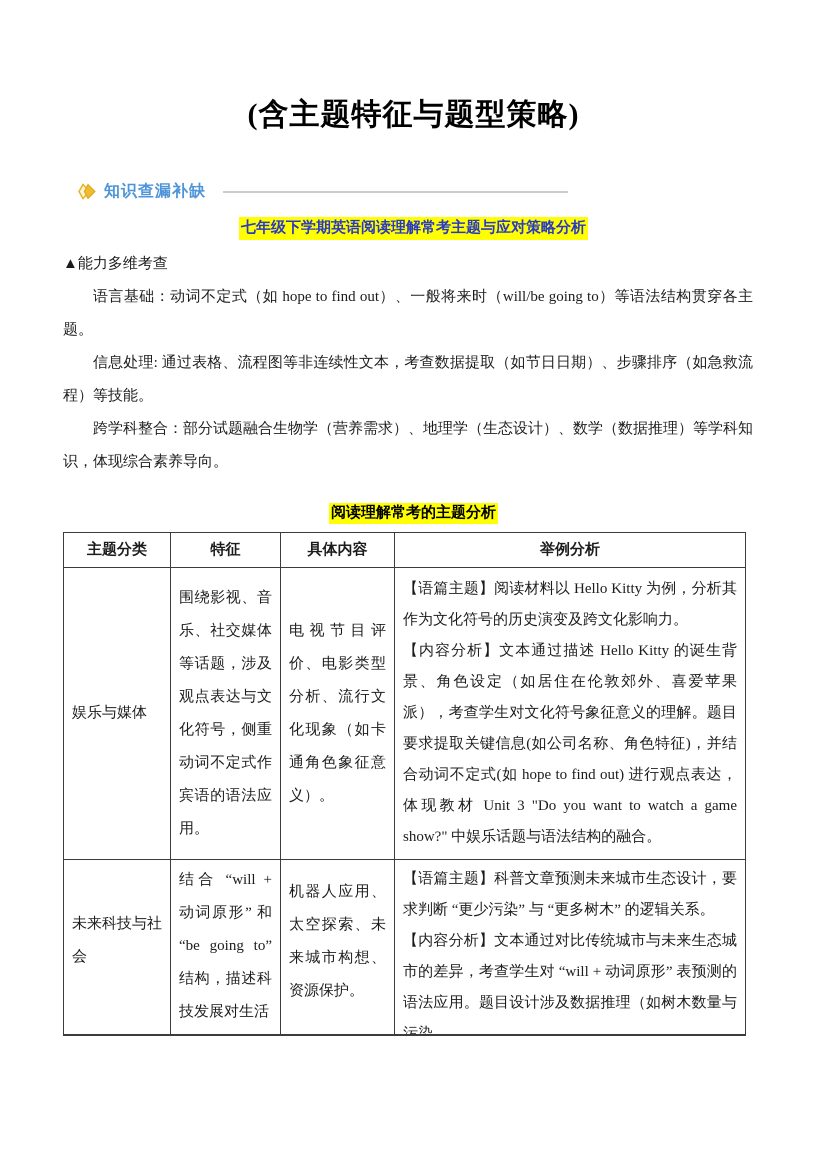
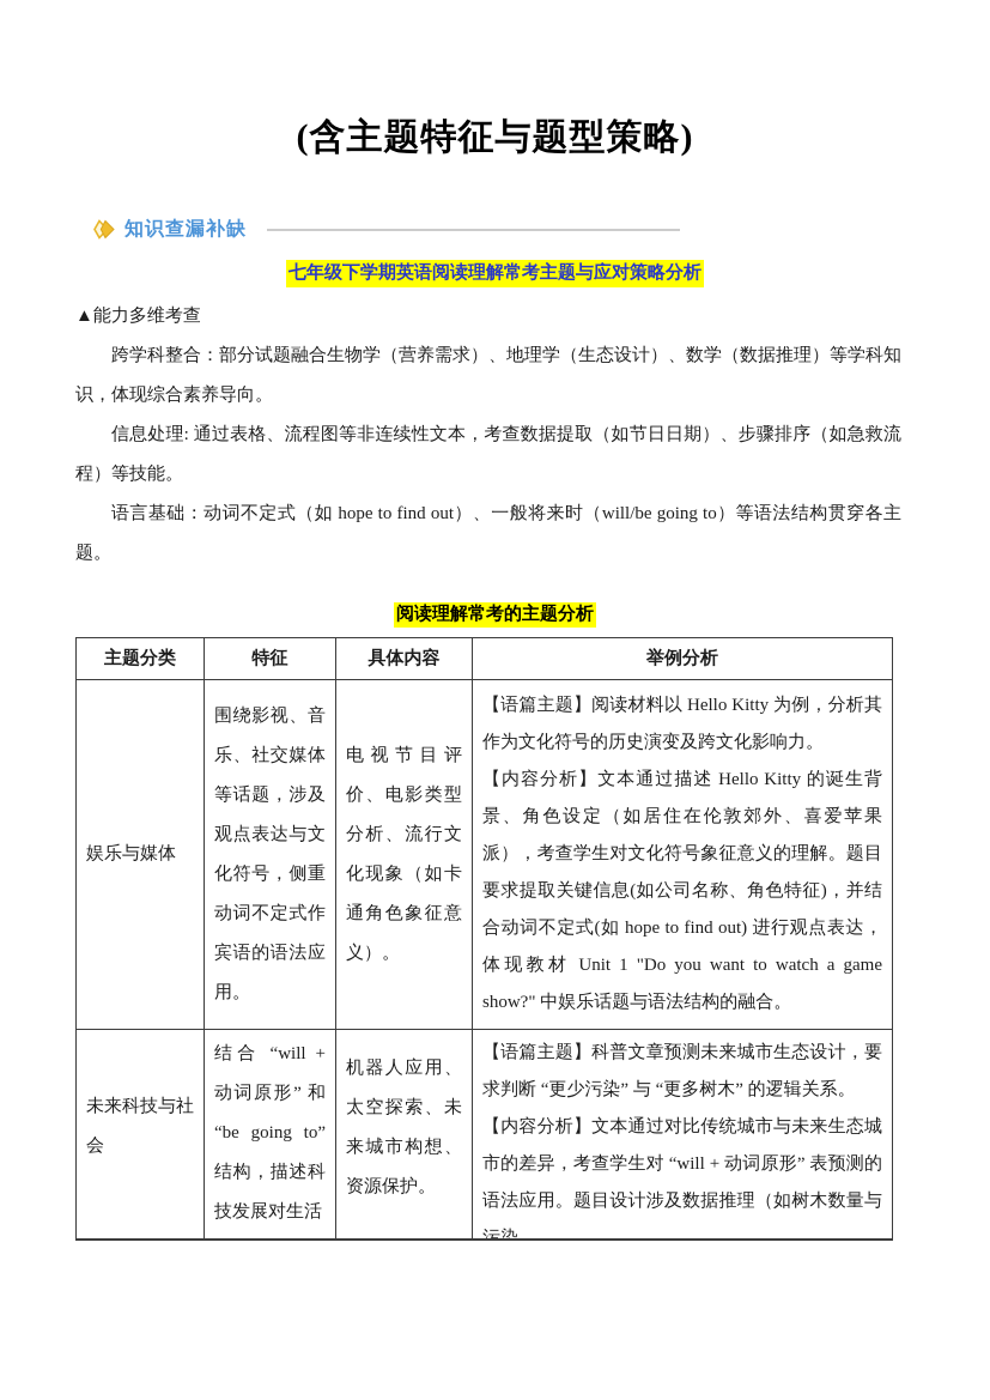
  (含主题特征与题型策略)
  知识查漏补缺
  七年级下学期英语阅读理解常考主题与应对策略分析
  ▲能力多维考查
- 语言基础：动词不定式（如 hope to find out）、一般将来时（will/be going to）等语法结构贯穿各主题。
+ 跨学科整合：部分试题融合生物学（营养需求）、地理学（生态设计）、数学（数据推理）等学科知识，体现综合素养导向。
  信息处理: 通过表格、流程图等非连续性文本，考查数据提取（如节日日期）、步骤排序（如急救流程）等技能。
- 跨学科整合：部分试题融合生物学（营养需求）、地理学（生态设计）、数学（数据推理）等学科知识，体现综合素养导向。
+ 语言基础：动词不定式（如 hope to find out）、一般将来时（will/be going to）等语法结构贯穿各主题。
  阅读理解常考的主题分析
  主题分类	特征	具体内容	举例分析
- 娱乐与媒体	围绕影视、音乐、社交媒体等话题，涉及观点表达与文化符号，侧重动词不定式作宾语的语法应用。	电视节目评价、电影类型分析、流行文化现象（如卡通角色象征意义）。	【语篇主题】阅读材料以 Hello Kitty 为例，分析其作为文化符号的历史演变及跨文化影响力。 【内容分析】文本通过描述 Hello Kitty 的诞生背景、角色设定（如居住在伦敦郊外、喜爱苹果派），考查学生对文化符号象征意义的理解。题目要求提取关键信息(如公司名称、角色特征)，并结合动词不定式(如 hope to find out) 进行观点表达，体现教材 Unit 3 "Do you want to watch a game show?" 中娱乐话题与语法结构的融合。
+ 娱乐与媒体	围绕影视、音乐、社交媒体等话题，涉及观点表达与文化符号，侧重动词不定式作宾语的语法应用。	电视节目评价、电影类型分析、流行文化现象（如卡通角色象征意义）。	【语篇主题】阅读材料以 Hello Kitty 为例，分析其作为文化符号的历史演变及跨文化影响力。 【内容分析】文本通过描述 Hello Kitty 的诞生背景、角色设定（如居住在伦敦郊外、喜爱苹果派），考查学生对文化符号象征意义的理解。题目要求提取关键信息(如公司名称、角色特征)，并结合动词不定式(如 hope to find out) 进行观点表达，体现教材 Unit 1 "Do you want to watch a game show?" 中娱乐话题与语法结构的融合。
  未来科技与社会	结合 “will + 动词原形” 和 “be going to” 结构，描述科技发展对生活	机器人应用、太空探索、未来城市构想、资源保护。	【语篇主题】科普文章预测未来城市生态设计，要求判断 “更少污染” 与 “更多树木” 的逻辑关系。 【内容分析】文本通过对比传统城市与未来生态城市的差异，考查学生对 “will + 动词原形” 表预测的语法应用。题目设计涉及数据推理（如树木数量与
